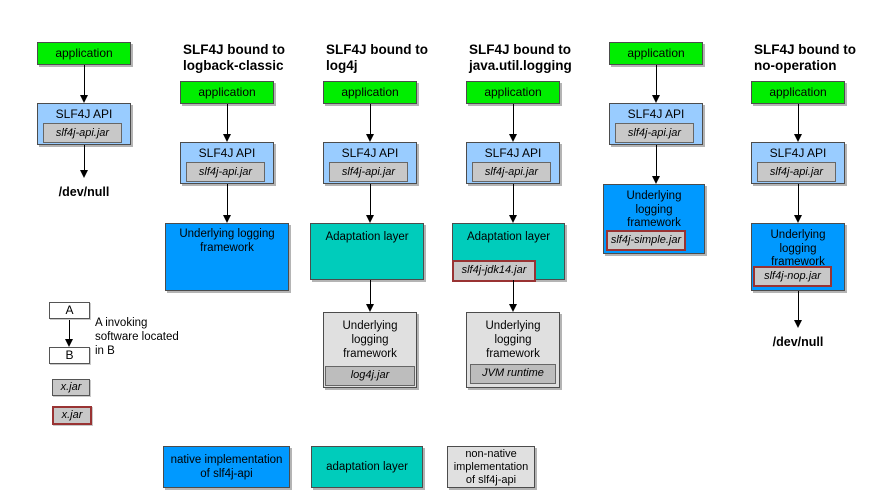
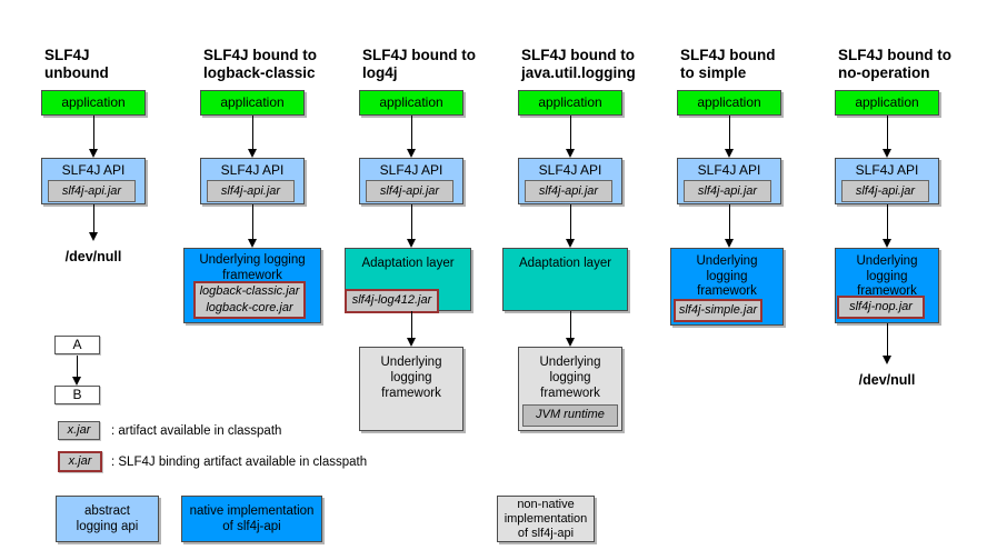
+ SLF4J
+ unbound
  application
  SLF4J API
  slf4j-api.jar
  /dev/null
  SLF4J bound to
  logback-classic
  application
  SLF4J API
  slf4j-api.jar
  Underlying logging
  framework
+ logback-classic.jar
+ logback-core.jar
  SLF4J bound to
  log4j
  application
  SLF4J API
  slf4j-api.jar
  Adaptation layer
+ slf4j-log412.jar
  Underlying
  logging
  framework
- log4j.jar
  SLF4J bound to
  java.util.logging
  application
  SLF4J API
  slf4j-api.jar
  Adaptation layer
- slf4j-jdk14.jar
  Underlying
  logging
  framework
  JVM runtime
+ SLF4J bound
+ to simple
  application
  SLF4J API
  slf4j-api.jar
  Underlying
  logging
  framework
  slf4j-simple.jar
  SLF4J bound to
  no-operation
  application
  SLF4J API
  slf4j-api.jar
  Underlying
  logging
  framework
  slf4j-nop.jar
  /dev/null
  A
  B
- A invoking
- software located
- in B
  x.jar
+ : artifact available in classpath
  x.jar
+ : SLF4J binding artifact available in classpath
+ abstract
+ logging api
  native implementation
  of slf4j-api
- adaptation layer
  non-native
  implementation
  of slf4j-api
